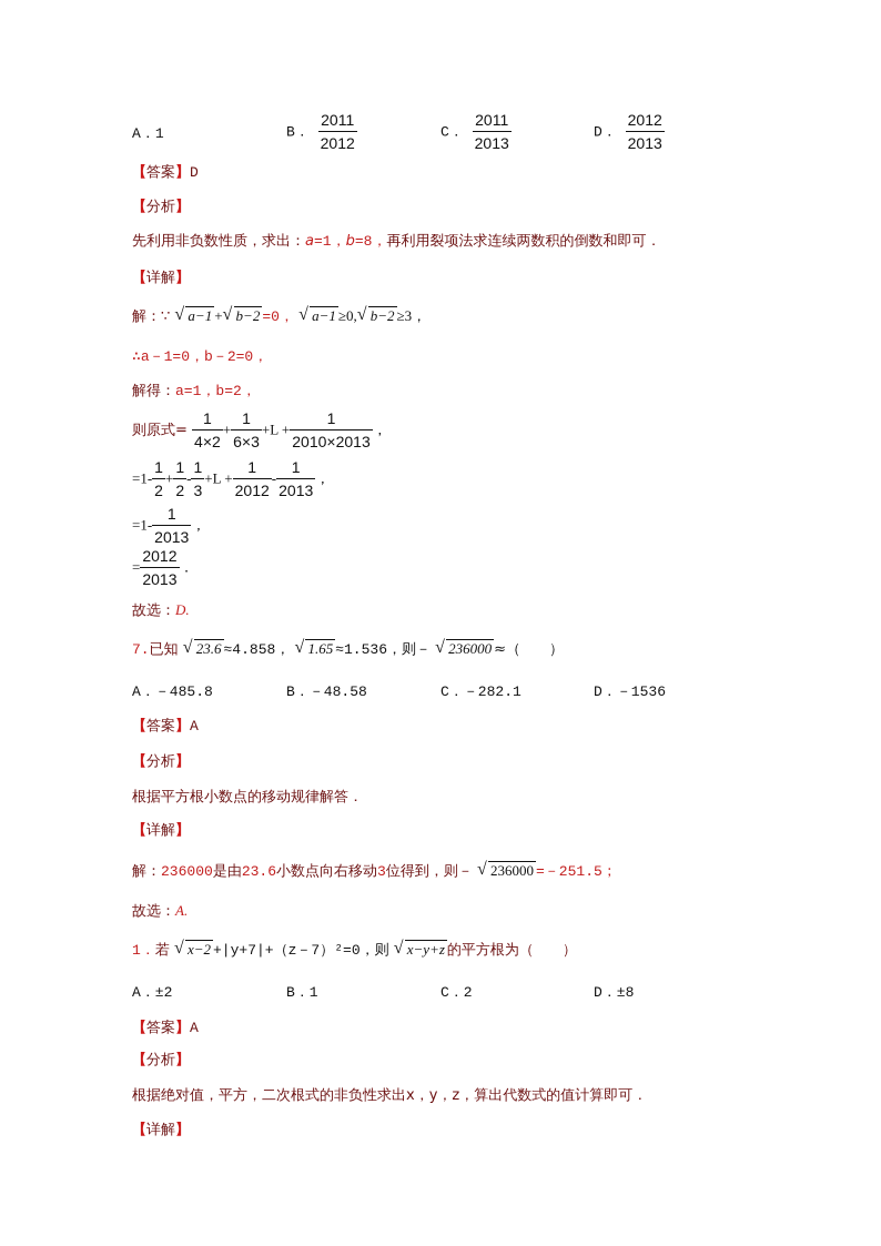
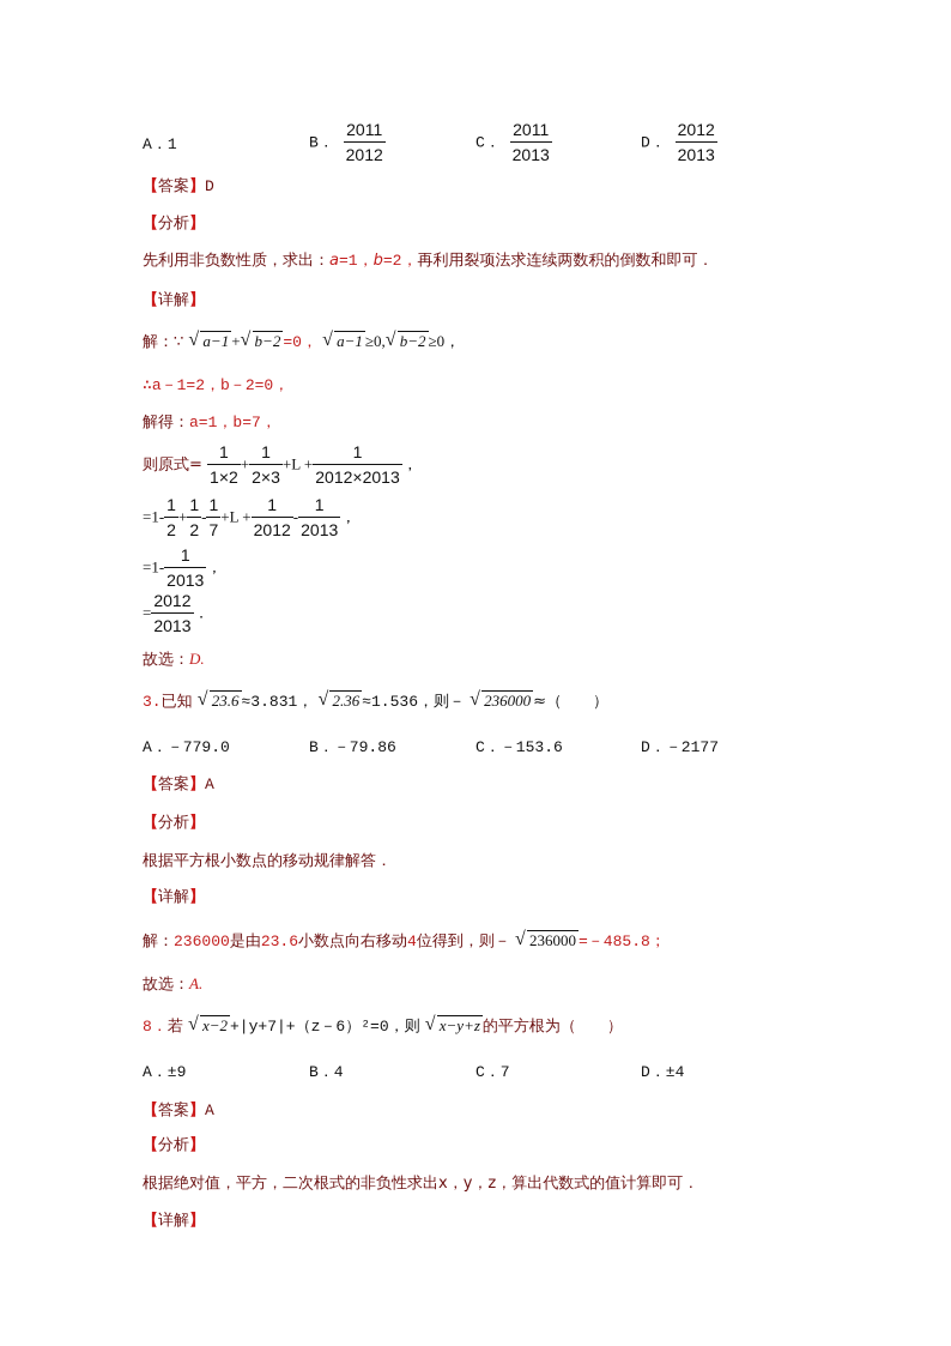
  A．1
  B．
  2011
  2012
  C．
  2011
  2013
  D．
  2012
  2013
  【答案】D
  【分析】
- 先利用非负数性质，求出：a=1，b=8，再利用裂项法求连续两数积的倒数和即可．
+ 先利用非负数性质，求出：a=1，b=2，再利用裂项法求连续两数积的倒数和即可．
  【详解】
  解：∵
  √
  a−1 +
  √
  b−2 =0，
  √
  a−1 ≥0,
  √
- b−2 ≥3，
+ b−2 ≥0，
- ∴a－1=0，b－2=0，
+ ∴a－1=2，b－2=0，
- 解得：a=1，b=2，
+ 解得：a=1，b=7，
  则原式=
  1
- 4×2
+ 1×2
  +
  1
- 6×3
+ 2×3
  +L +
  1
- 2010×2013
+ 2012×2013
  ，
  =1-
  1
  2
  +
  1
  2
  -
  1
- 3
+ 7
  +L +
  1
  2012
  -
  1
  2013
  ，
  =1-
  1
  2013
  ，
  =
  2012
  2013
  ．
  故选：D.
- 7.已知
+ 3.已知
  √
- 23.6 ≈4.858，
+ 23.6 ≈3.831，
  √
- 1.65 ≈1.536，则－
+ 2.36 ≈1.536，则－
  √
  236000 ≈（ ）
- A．－485.8
+ A．－779.0
- B．－48.58
+ B．－79.86
- C．－282.1
+ C．－153.6
- D．－1536
+ D．－2177
  【答案】A
  【分析】
  根据平方根小数点的移动规律解答．
  【详解】
- 解：236000是由23.6小数点向右移动3位得到，则－
+ 解：236000是由23.6小数点向右移动4位得到，则－
  √
- 236000 =－251.5；
+ 236000 =－485.8；
  故选：A.
- 1．若
+ 8．若
  √
- x−2 +|y+7|+（z－7）²=0，则
+ x−2 +|y+7|+（z－6）²=0，则
  √
  x−y+z 的平方根为（ ）
- A．±2
+ A．±9
- B．1
+ B．4
- C．2
+ C．7
- D．±8
+ D．±4
  【答案】A
  【分析】
  根据绝对值，平方，二次根式的非负性求出x，y，z，算出代数式的值计算即可．
  【详解】
